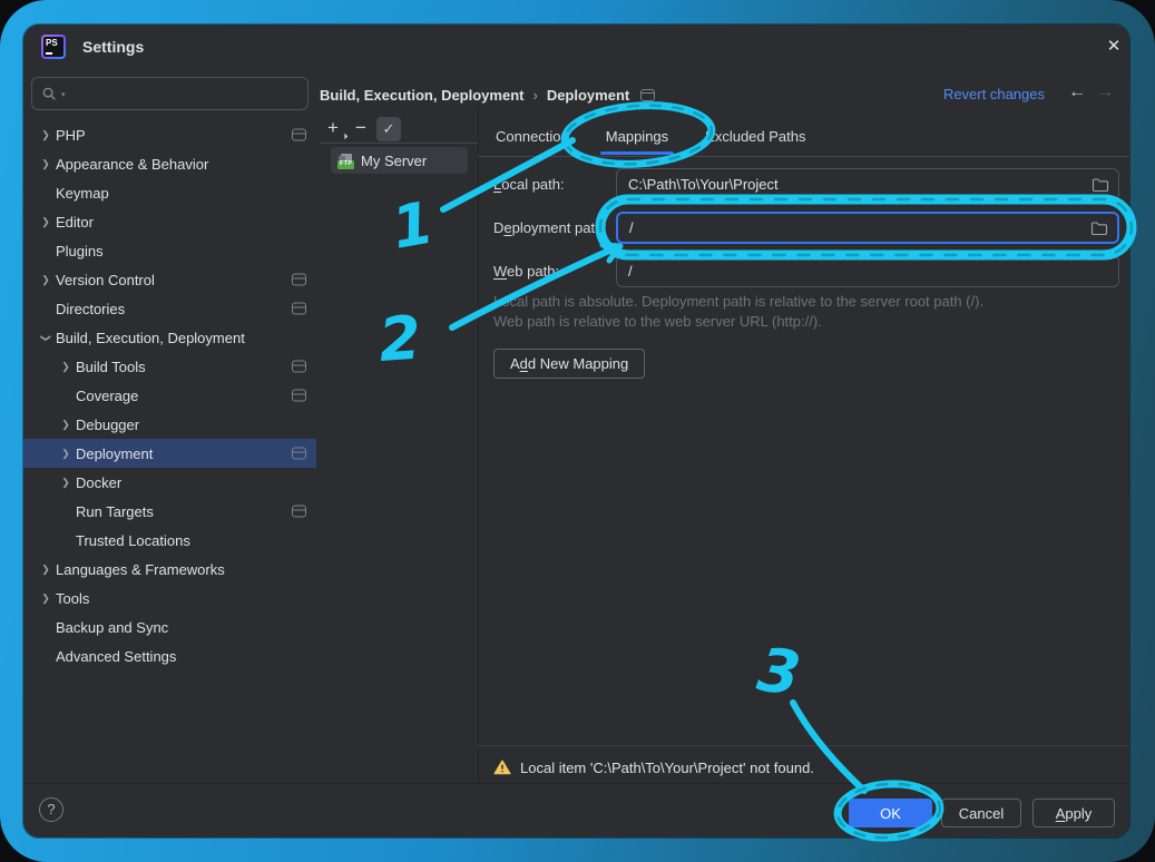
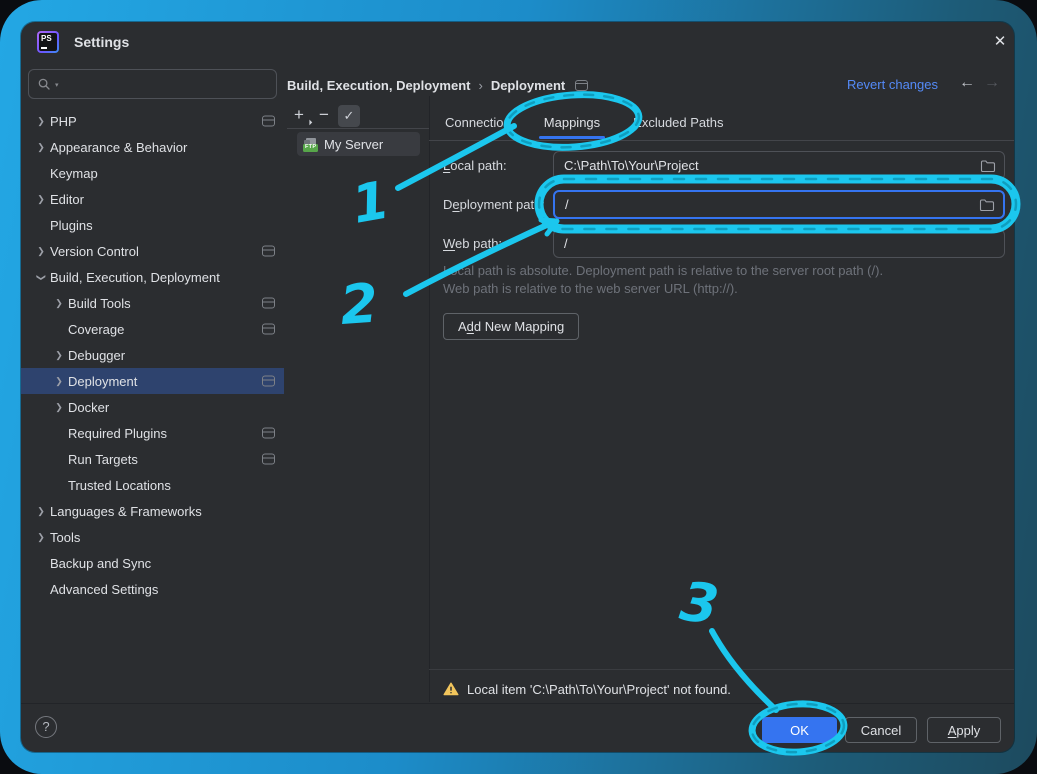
  PS
  Settings
  ✕
  ❯
  PHP
  ❯
  Appearance & Behavior
  Keymap
  ❯
  Editor
  Plugins
  ❯
  Version Control
- Directories
  Build, Execution, Deployment
  ❯
  Build Tools
  Coverage
  ❯
  Debugger
  ❯
  Deployment
  ❯
  Docker
+ Required Plugins
  Run Targets
  Trusted Locations
  ❯
  Languages & Frameworks
  ❯
  Tools
  Backup and Sync
  Advanced Settings
  Build, Execution, Deployment
  ›
  Deployment
  Revert changes
  ←
  →
  +
  −
  ✓
  My Server
  Connectio
  Mappings
  xcluded Paths
  ocal path:
  C:\Path\To\Your\Project
  Deployment pat
  /
  Web path
  /
  cal path is absolute. Deployment path is relative to the server root path (/).
  Web path is relative to the web server URL (http://).
  Add New Mapping
  Local item 'C:\Path\To\Your\Project' not found.
  ?
  OK
  Cancel
  A
  pply
